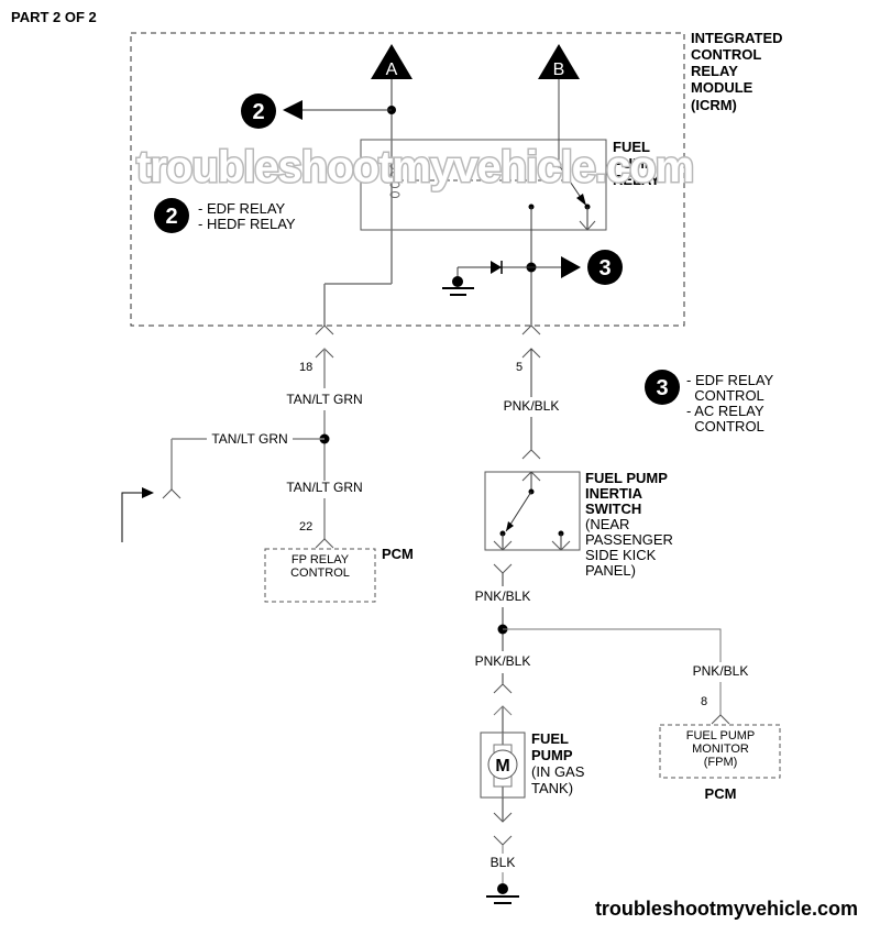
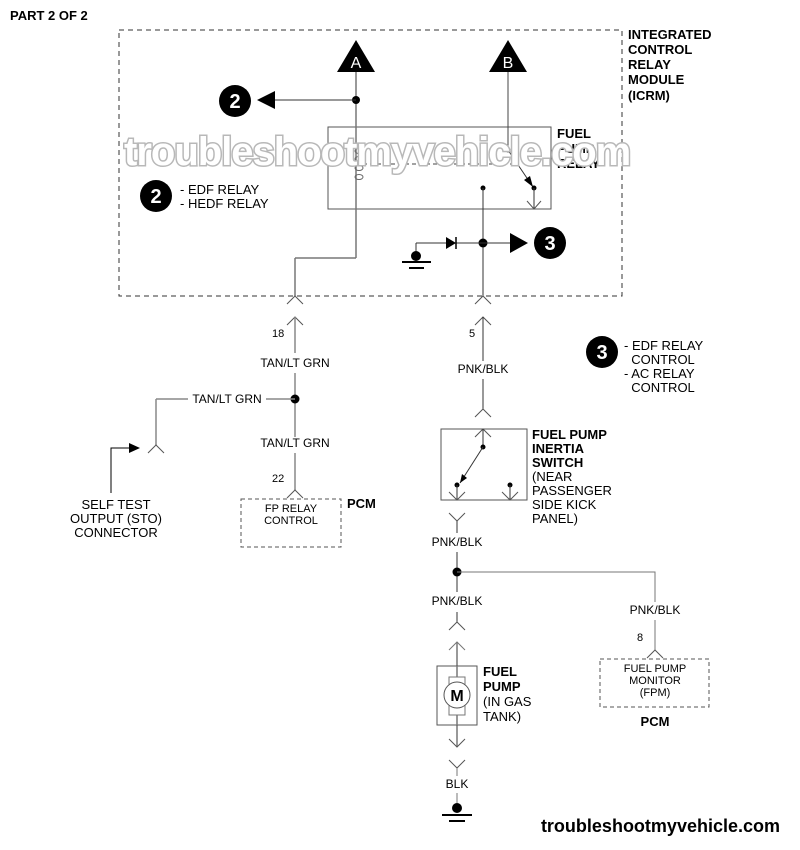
  PART 2 OF 2
  INTEGRATED
  CONTROL
  RELAY
  MODULE
  (ICRM)
  FUEL
  PUMP
  RELAY
  A
  B
  2
  3
  2
  - EDF RELAY
  - HEDF RELAY
  3
  - EDF RELAY
  CONTROL
  - AC RELAY
  CONTROL
  18
  TAN/LT GRN
  TAN/LT GRN
+ SELF TEST
+ OUTPUT (STO)
+ CONNECTOR
  TAN/LT GRN
  22
  FP RELAY
  CONTROL
  PCM
  5
  PNK/BLK
  FUEL PUMP
  INERTIA
  SWITCH
  (NEAR
  PASSENGER
  SIDE KICK
  PANEL)
  PNK/BLK
  PNK/BLK
  8
  FUEL PUMP
  MONITOR
  (FPM)
  PCM
  PNK/BLK
  M
  FUEL
  PUMP
  (IN GAS
  TANK)
  BLK
  troubleshootmyvehicle.com
  troubleshootmyvehicle.com
